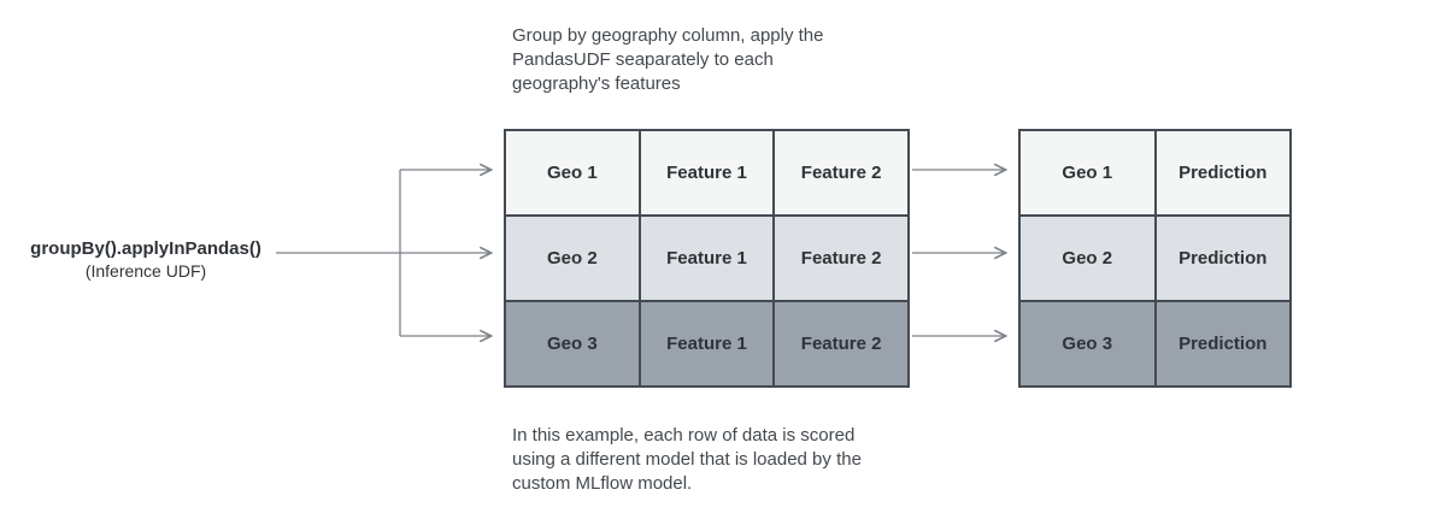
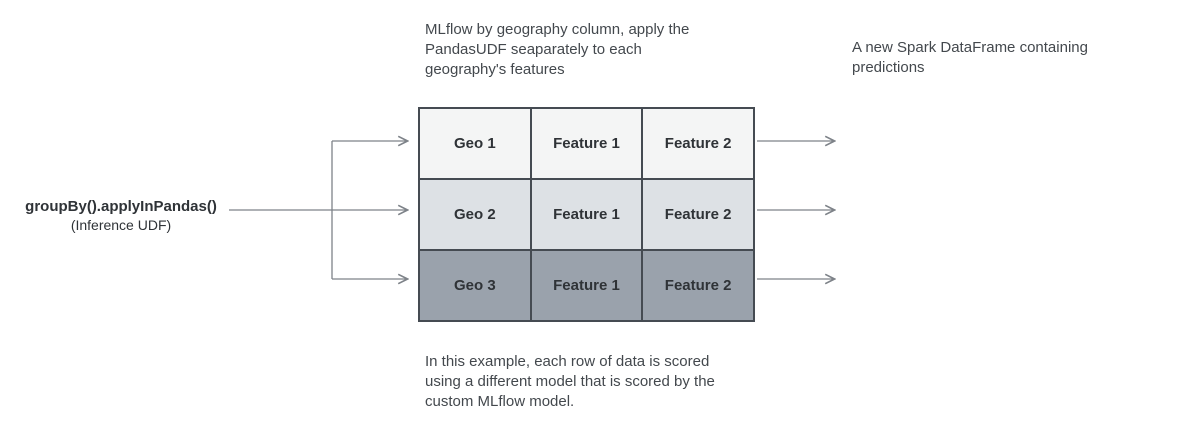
  groupBy().applyInPandas()
  (Inference UDF)
- Group by geography column, apply the PandasUDF seaparately to each geography's features
+ MLflow by geography column, apply the PandasUDF seaparately to each geography's features
+ A new Spark DataFrame containing predictions
- In this example, each row of data is scored using a different model that is loaded by the custom MLflow model.
+ In this example, each row of data is scored using a different model that is scored by the custom MLflow model.
  Geo 1	Feature 1	Feature 2
  Geo 2	Feature 1	Feature 2
  Geo 3	Feature 1	Feature 2
- Geo 1	Prediction
- Geo 2	Prediction
- Geo 3	Prediction
